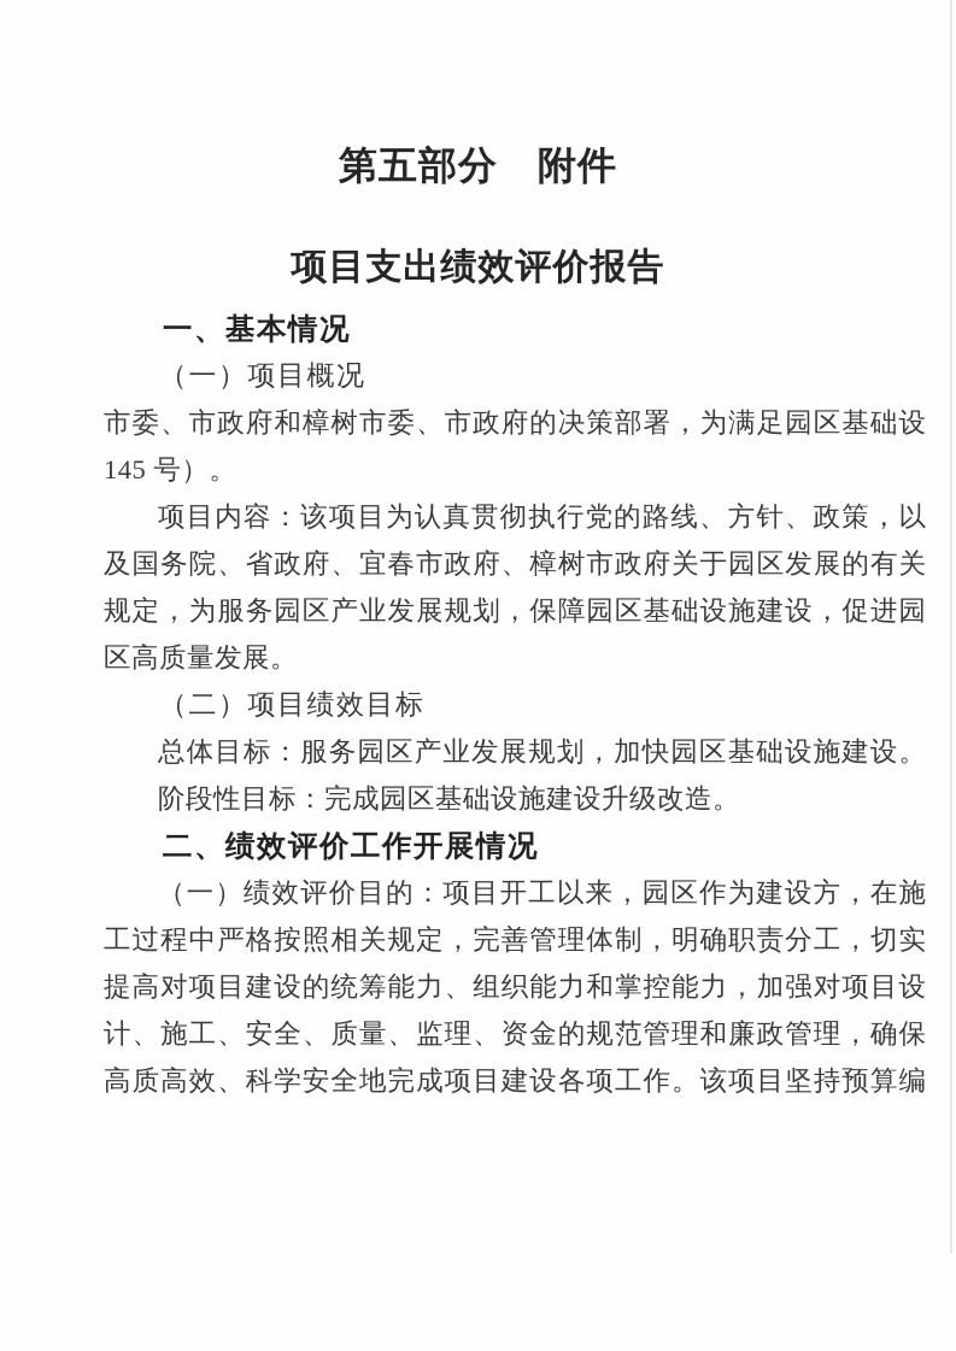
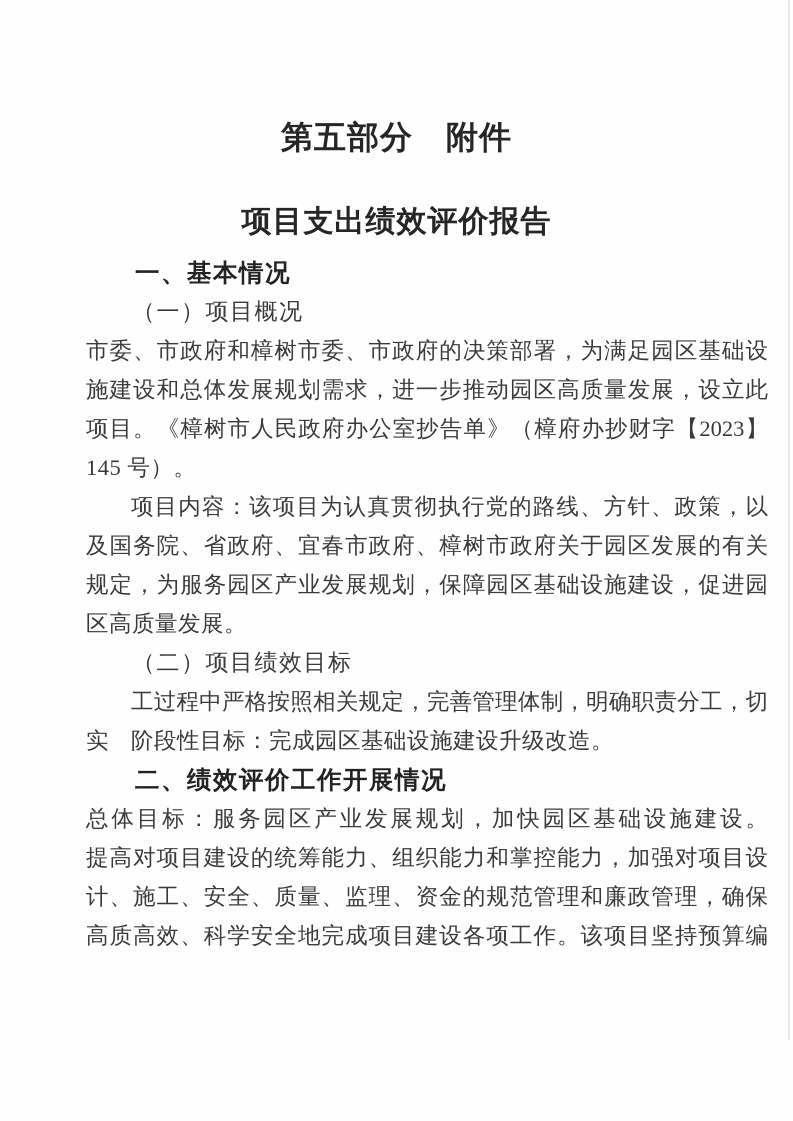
  第五部分 附件
  项目支出绩效评价报告
  一、基本情况
  （一）项目概况
  市委、市政府和樟树市委、市政府的决策部署，为满足园区基础设
+ 施建设和总体发展规划需求，进一步推动园区高质量发展，设立此
+ 项目。《樟树市人民政府办公室抄告单》（樟府办抄财字【2023】
  145 号）。
  项目内容：该项目为认真贯彻执行党的路线、方针、政策，以
  及国务院、省政府、宜春市政府、樟树市政府关于园区发展的有关
  规定，为服务园区产业发展规划，保障园区基础设施建设，促进园
  区高质量发展。
  （二）项目绩效目标
- 总体目标：服务园区产业发展规划，加快园区基础设施建设。
+ 工过程中严格按照相关规定，完善管理体制，明确职责分工，切实
  阶段性目标：完成园区基础设施建设升级改造。
  二、绩效评价工作开展情况
- （一）绩效评价目的：项目开工以来，园区作为建设方，在施
- 工过程中严格按照相关规定，完善管理体制，明确职责分工，切实
+ 总体目标：服务园区产业发展规划，加快园区基础设施建设。
  提高对项目建设的统筹能力、组织能力和掌控能力，加强对项目设
  计、施工、安全、质量、监理、资金的规范管理和廉政管理，确保
  高质高效、科学安全地完成项目建设各项工作。该项目坚持预算编
